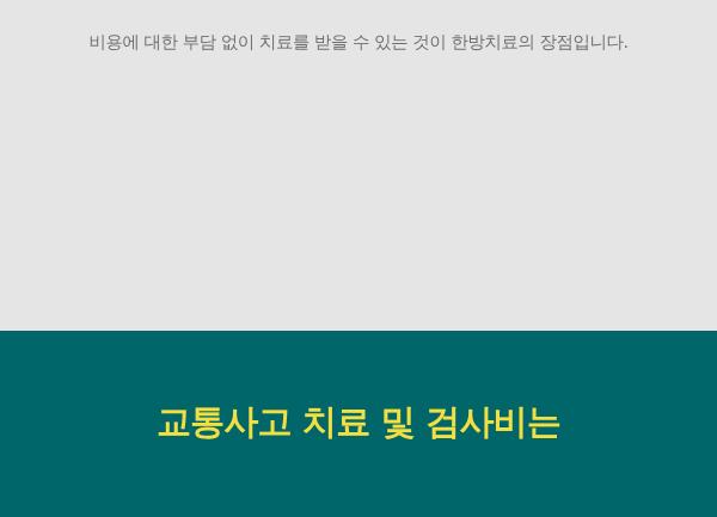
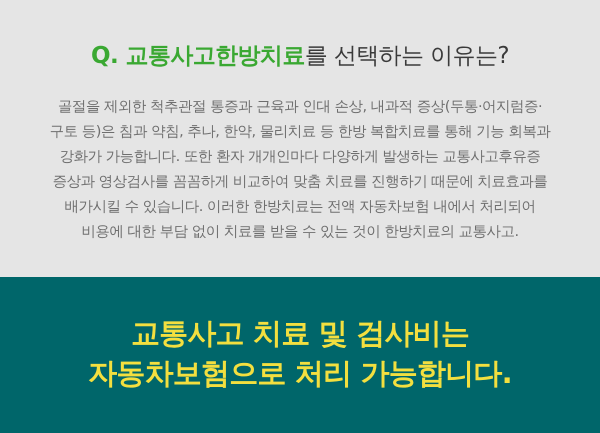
+ Q. 교통사고한방치료를 선택하는 이유는?
+ 골절을 제외한 척추관절 통증과 근육과 인대 손상, 내과적 증상(두통·어지럼증·
+ 구토 등)은 침과 약침, 추나, 한약, 물리치료 등 한방 복합치료를 통해 기능 회복과
+ 강화가 가능합니다. 또한 환자 개개인마다 다양하게 발생하는 교통사고후유증
+ 증상과 영상검사를 꼼꼼하게 비교하여 맞춤 치료를 진행하기 때문에 치료효과를
+ 배가시킬 수 있습니다. 이러한 한방치료는 전액 자동차보험 내에서 처리되어
- 비용에 대한 부담 없이 치료를 받을 수 있는 것이 한방치료의 장점입니다.
+ 비용에 대한 부담 없이 치료를 받을 수 있는 것이 한방치료의 교통사고.
  교통사고 치료 및 검사비는
+ 자동차보험으로 처리 가능합니다.
